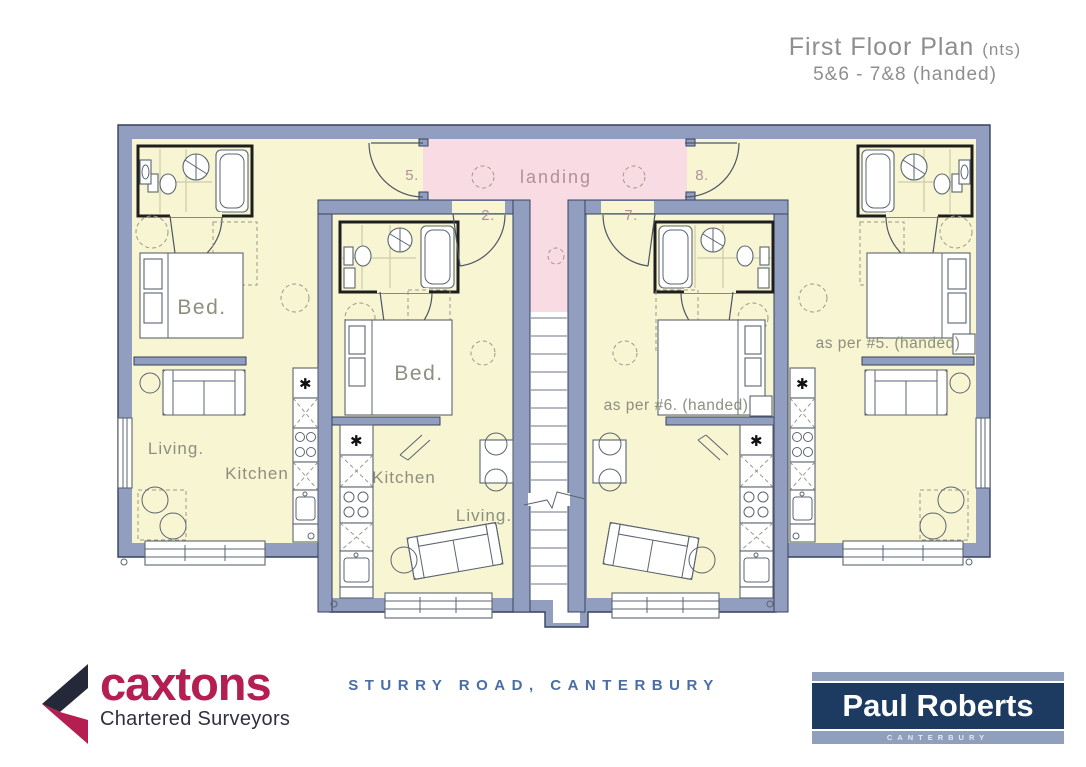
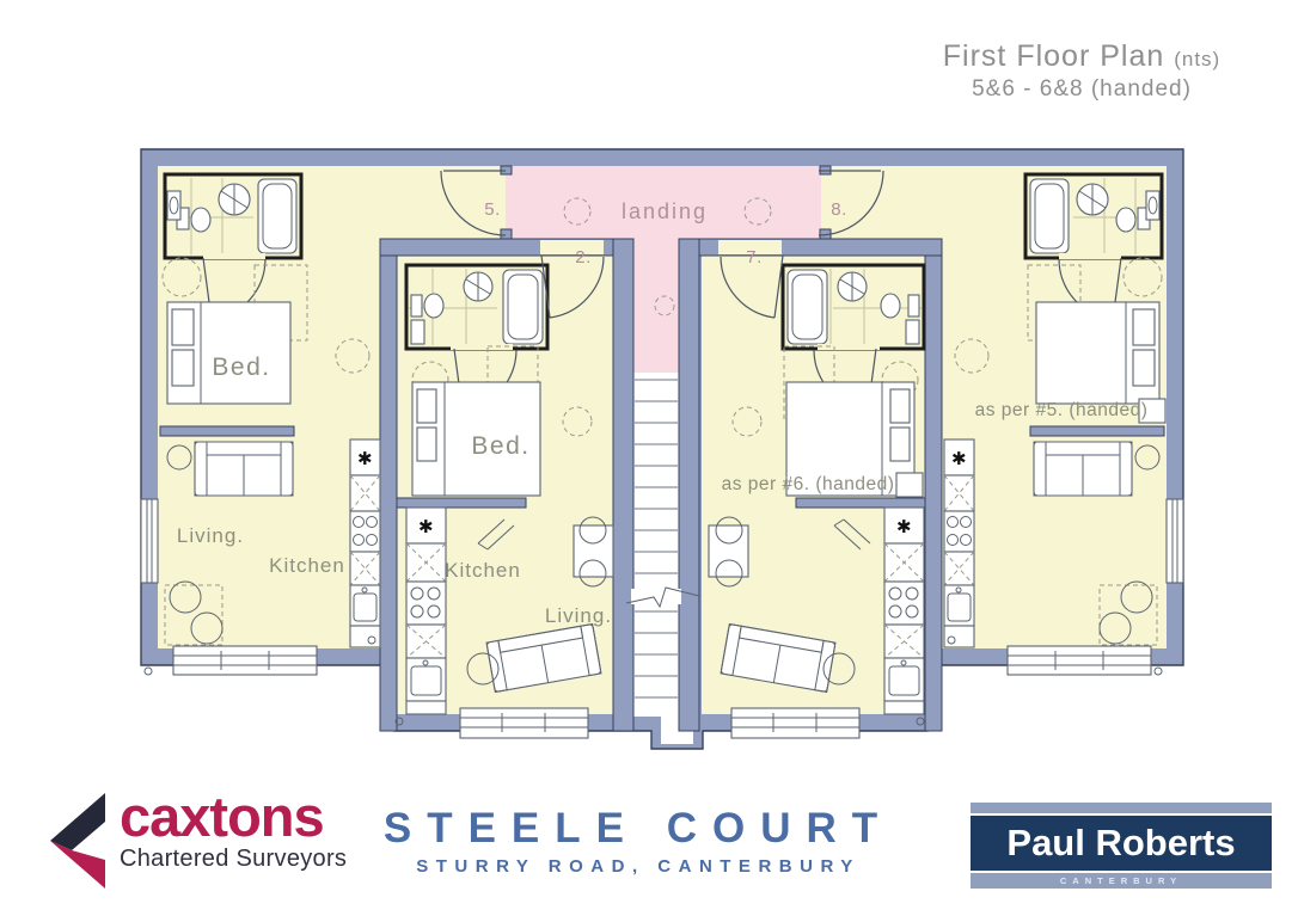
  First Floor Plan (nts)
- 5&6 - 7&8 (handed)
+ 5&6 - 6&8 (handed)
  ✱
  Bed.
  Living.
  Kitchen
  5.
  ✱
  Bed.
  Kitchen
  Living.
  2.
  ✱
  as per #6. (handed)
  7.
  ✱
  as per #5. (handed)
  8.
  landing
  caxtons
  Chartered Surveyors
+ STEELE COURT
  STURRY ROAD, CANTERBURY
  Paul Roberts
  CANTERBURY
